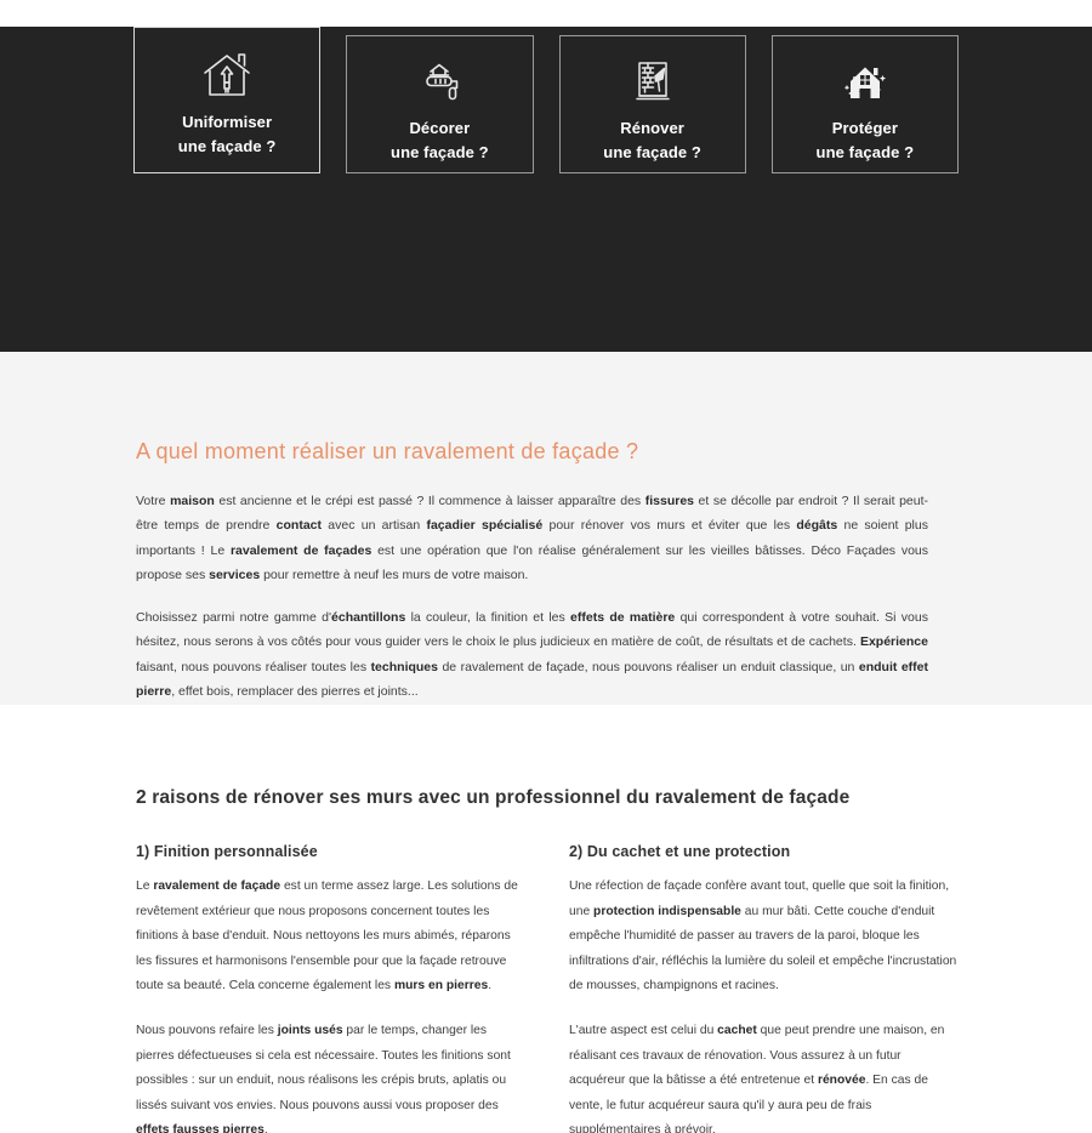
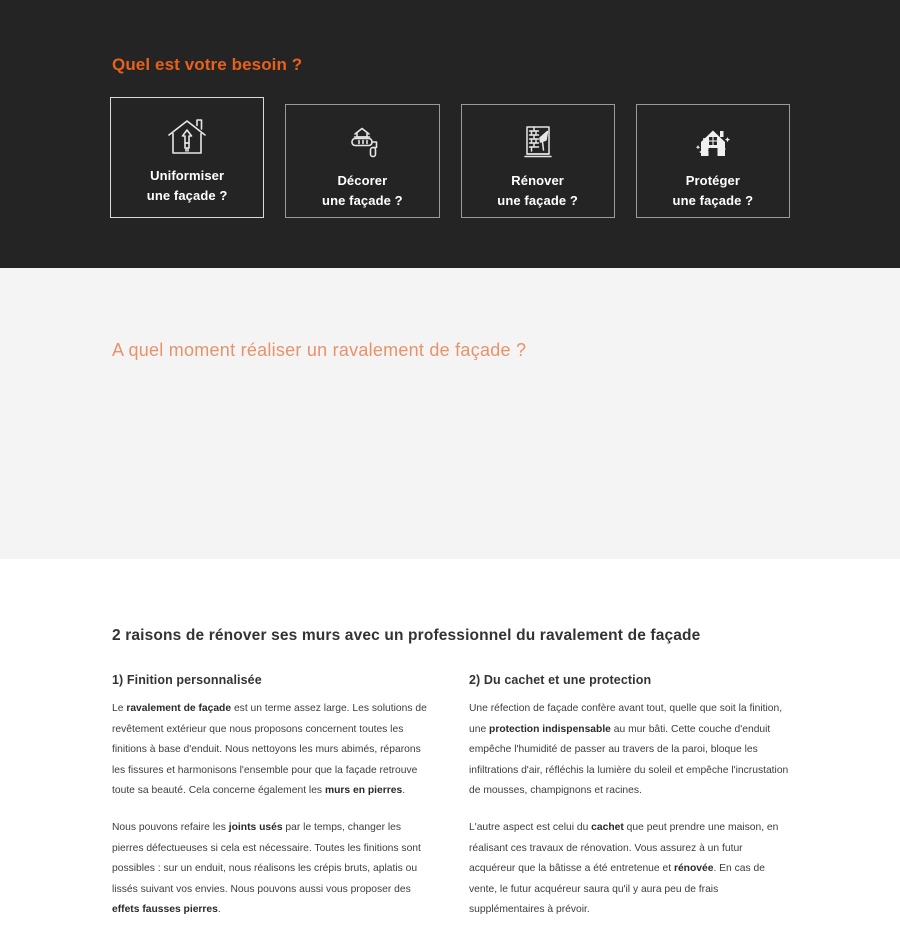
+ Quel est votre besoin ?
  Uniformiser
  une façade ?
  Décorer
  une façade ?
  Rénover
  une façade ?
  Protéger
  une façade ?
  A quel moment réaliser un ravalement de façade ?
- Votre maison est ancienne et le crépi est passé ? Il commence à laisser apparaître des fissures et se décolle par endroit ? Il serait peut-être temps de prendre contact avec un artisan façadier spécialisé pour rénover vos murs et éviter que les dégâts ne soient plus importants ! Le ravalement de façades est une opération que l'on réalise généralement sur les vieilles bâtisses. Déco Façades vous propose ses services pour remettre à neuf les murs de votre maison.
- Choisissez parmi notre gamme d'échantillons la couleur, la finition et les effets de matière qui correspondent à votre souhait. Si vous hésitez, nous serons à vos côtés pour vous guider vers le choix le plus judicieux en matière de coût, de résultats et de cachets. Expérience faisant, nous pouvons réaliser toutes les techniques de ravalement de façade, nous pouvons réaliser un enduit classique, un enduit effet pierre, effet bois, remplacer des pierres et joints...
  2 raisons de rénover ses murs avec un professionnel du ravalement de façade
  1) Finition personnalisée
  Le ravalement de façade est un terme assez large. Les solutions de revêtement extérieur que nous proposons concernent toutes les finitions à base d'enduit. Nous nettoyons les murs abimés, réparons les fissures et harmonisons l'ensemble pour que la façade retrouve toute sa beauté. Cela concerne également les murs en pierres.
  Nous pouvons refaire les joints usés par le temps, changer les pierres défectueuses si cela est nécessaire. Toutes les finitions sont possibles : sur un enduit, nous réalisons les crépis bruts, aplatis ou lissés suivant vos envies. Nous pouvons aussi vous proposer des effets fausses pierres.
  2) Du cachet et une protection
  Une réfection de façade confère avant tout, quelle que soit la finition, une protection indispensable au mur bâti. Cette couche d'enduit empêche l'humidité de passer au travers de la paroi, bloque les infiltrations d'air, réfléchis la lumière du soleil et empêche l'incrustation de mousses, champignons et racines.
  L'autre aspect est celui du cachet que peut prendre une maison, en réalisant ces travaux de rénovation. Vous assurez à un futur acquéreur que la bâtisse a été entretenue et rénovée. En cas de vente, le futur acquéreur saura qu'il y aura peu de frais supplémentaires à prévoir.
